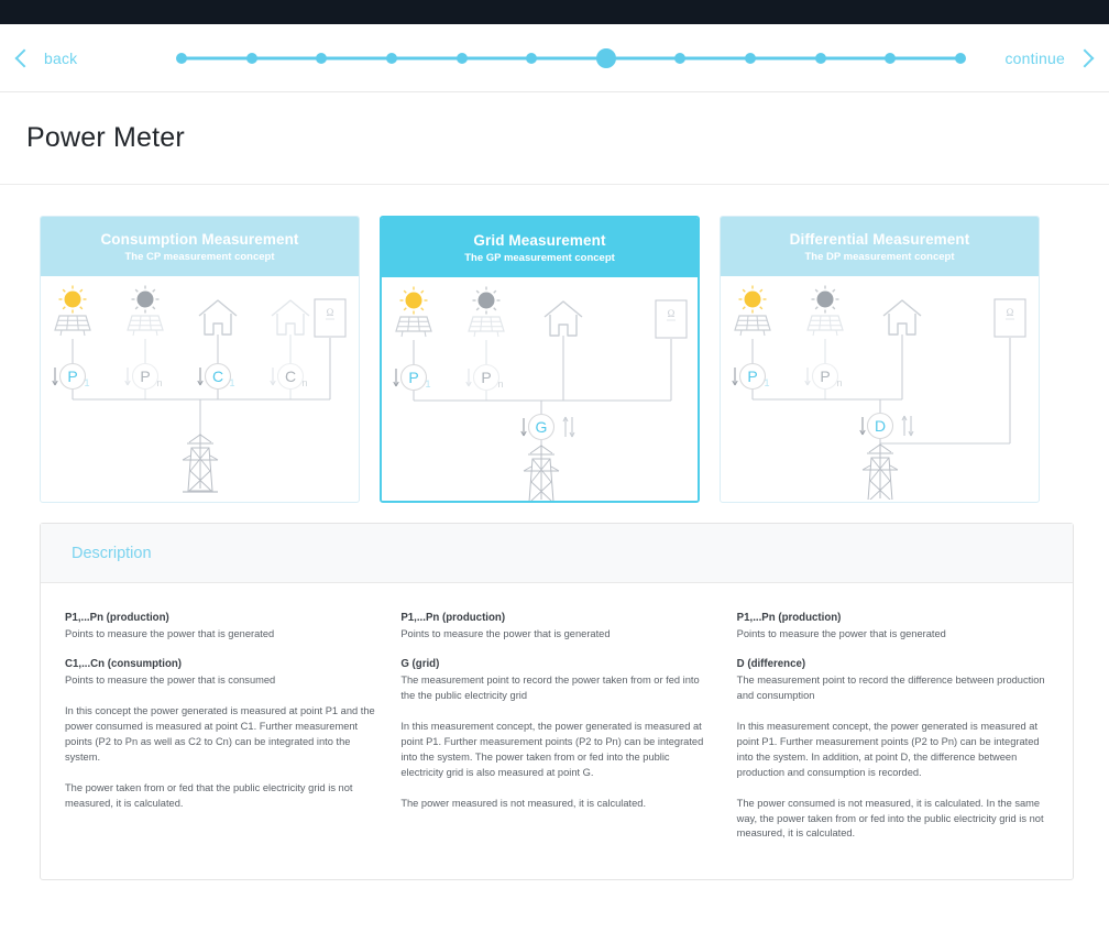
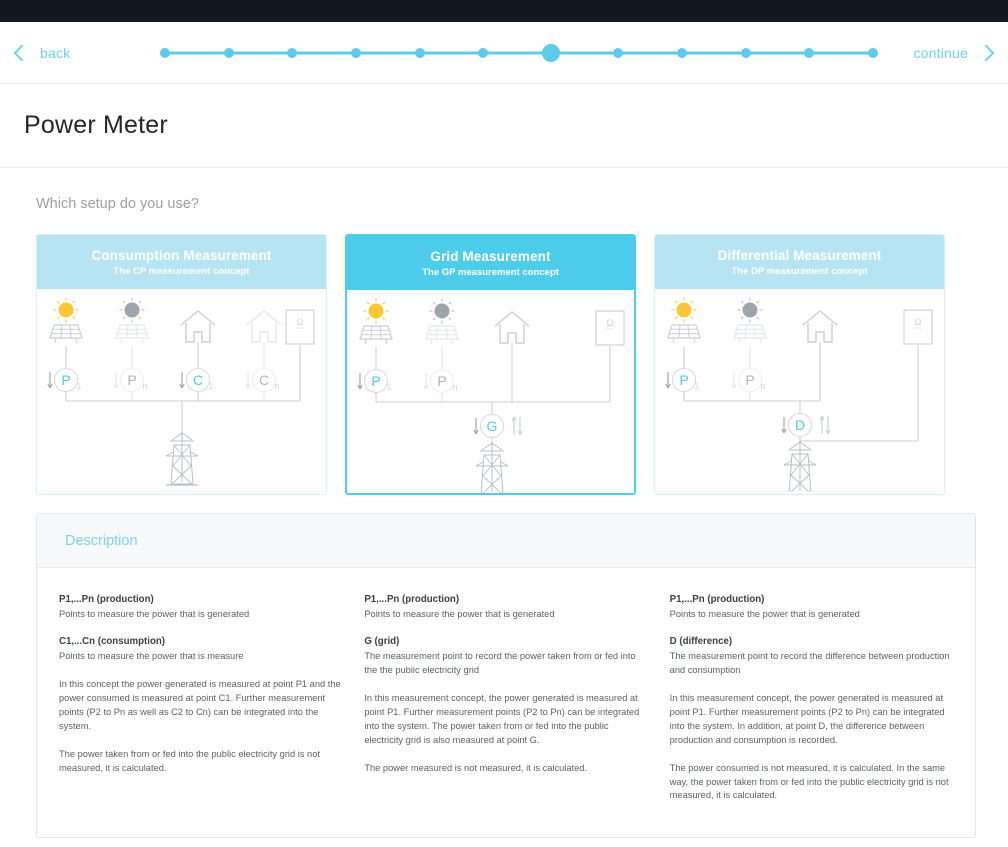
  back
  continue
  Power Meter
+ Which setup do you use?
  Consumption Measurement
  The CP measurement concept
  Ω
  P
  1
  P
  n
  C
  1
  C
  n
  Grid Measurement
  The GP measurement concept
  Ω
  P
  1
  P
  n
  G
  Differential Measurement
  The DP measurement concept
  Ω
  P
  1
  P
  n
  D
  Description
  P1,...Pn (production)
  Points to measure the power that is generated
  C1,...Cn (consumption)
- Points to measure the power that is consumed
+ Points to measure the power that is measure
  In this concept the power generated is measured at point P1 and the power consumed is measured at point C1. Further measurement points (P2 to Pn as well as C2 to Cn) can be integrated into the system.
- The power taken from or fed that the public electricity grid is not measured, it is calculated.
+ The power taken from or fed into the public electricity grid is not measured, it is calculated.
  P1,...Pn (production)
  Points to measure the power that is generated
  G (grid)
  The measurement point to record the power taken from or fed into the the public electricity grid
  In this measurement concept, the power generated is measured at point P1. Further measurement points (P2 to Pn) can be integrated into the system. The power taken from or fed into the public electricity grid is also measured at point G.
  The power measured is not measured, it is calculated.
  P1,...Pn (production)
  Points to measure the power that is generated
  D (difference)
  The measurement point to record the difference between production and consumption
  In this measurement concept, the power generated is measured at point P1. Further measurement points (P2 to Pn) can be integrated into the system. In addition, at point D, the difference between production and consumption is recorded.
  The power consumed is not measured, it is calculated. In the same way, the power taken from or fed into the public electricity grid is not measured, it is calculated.
